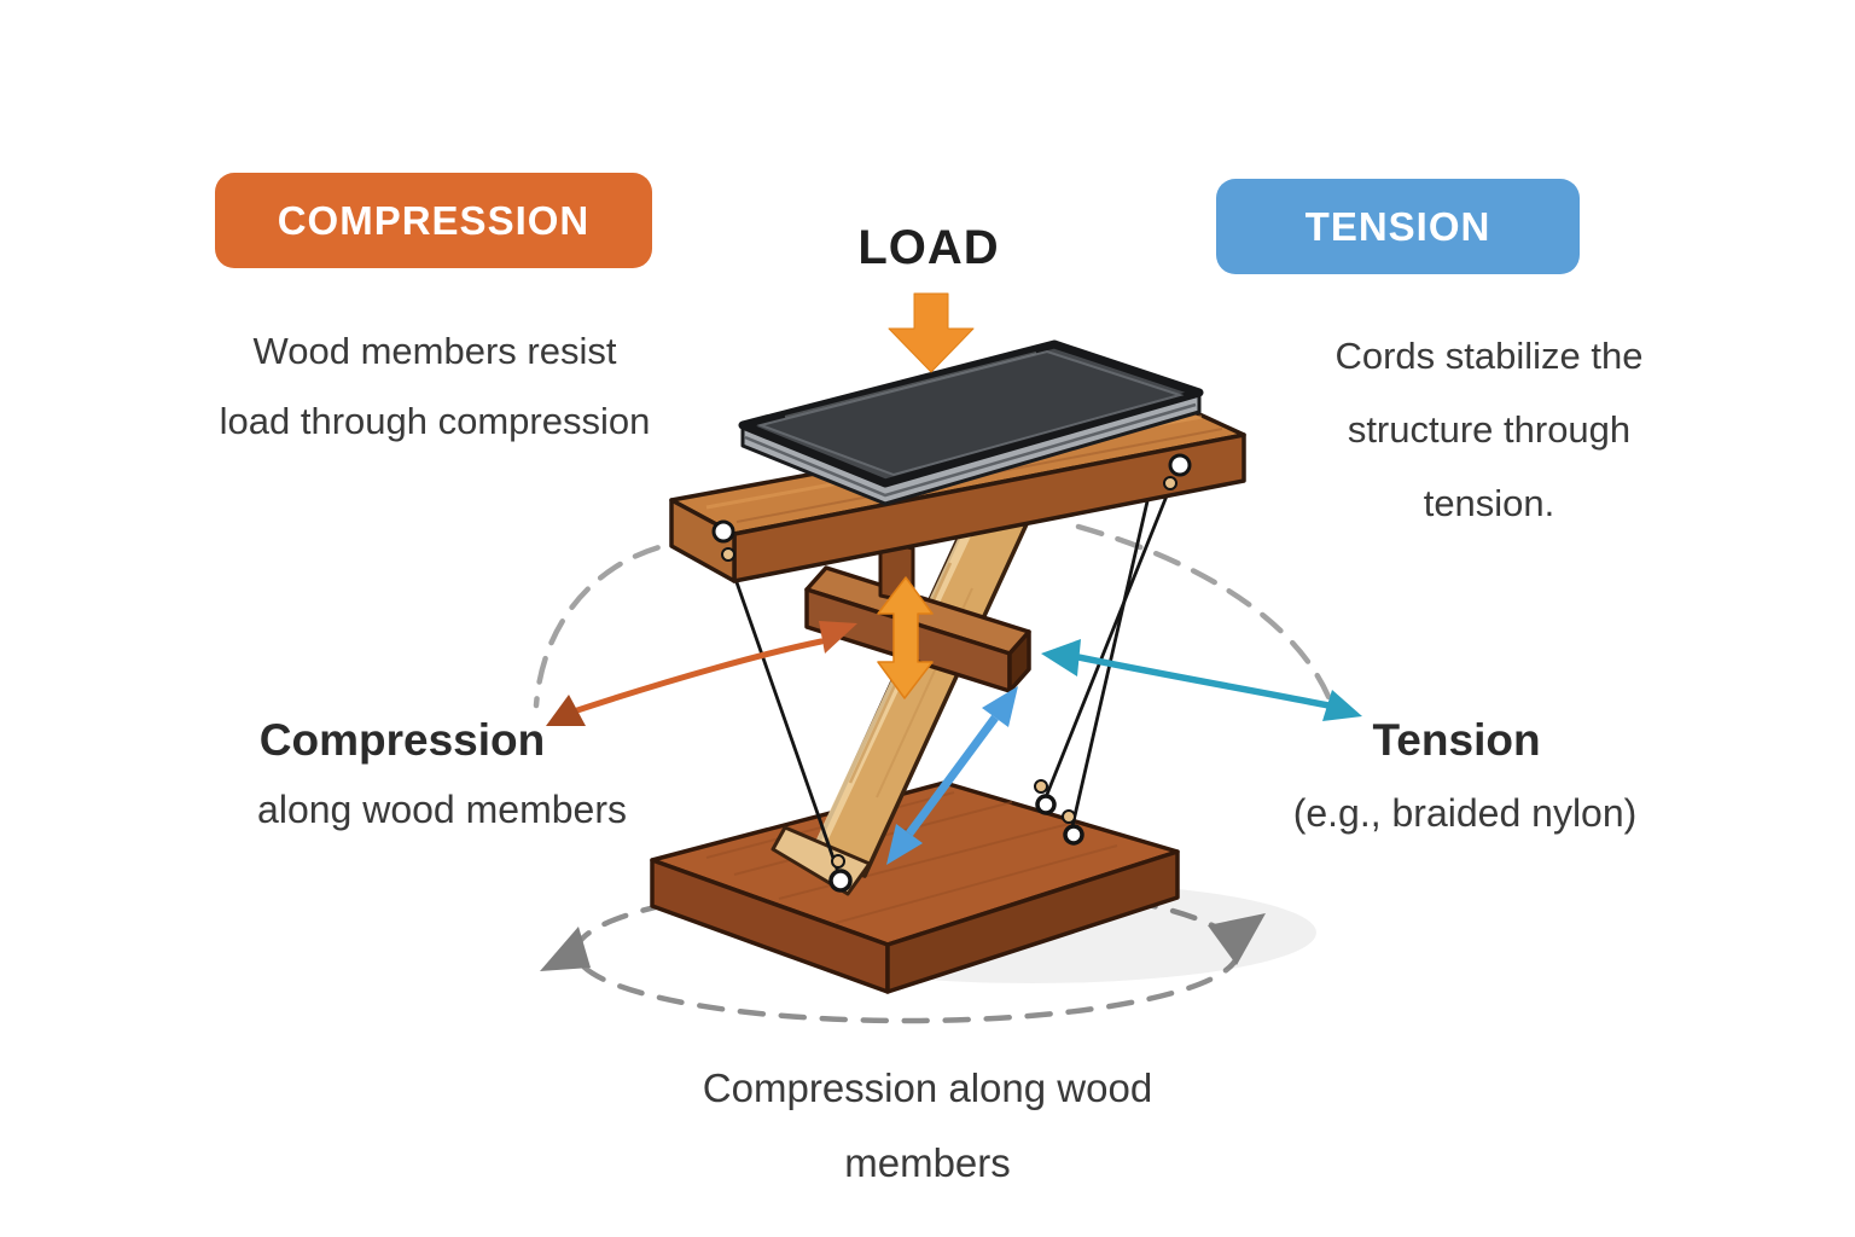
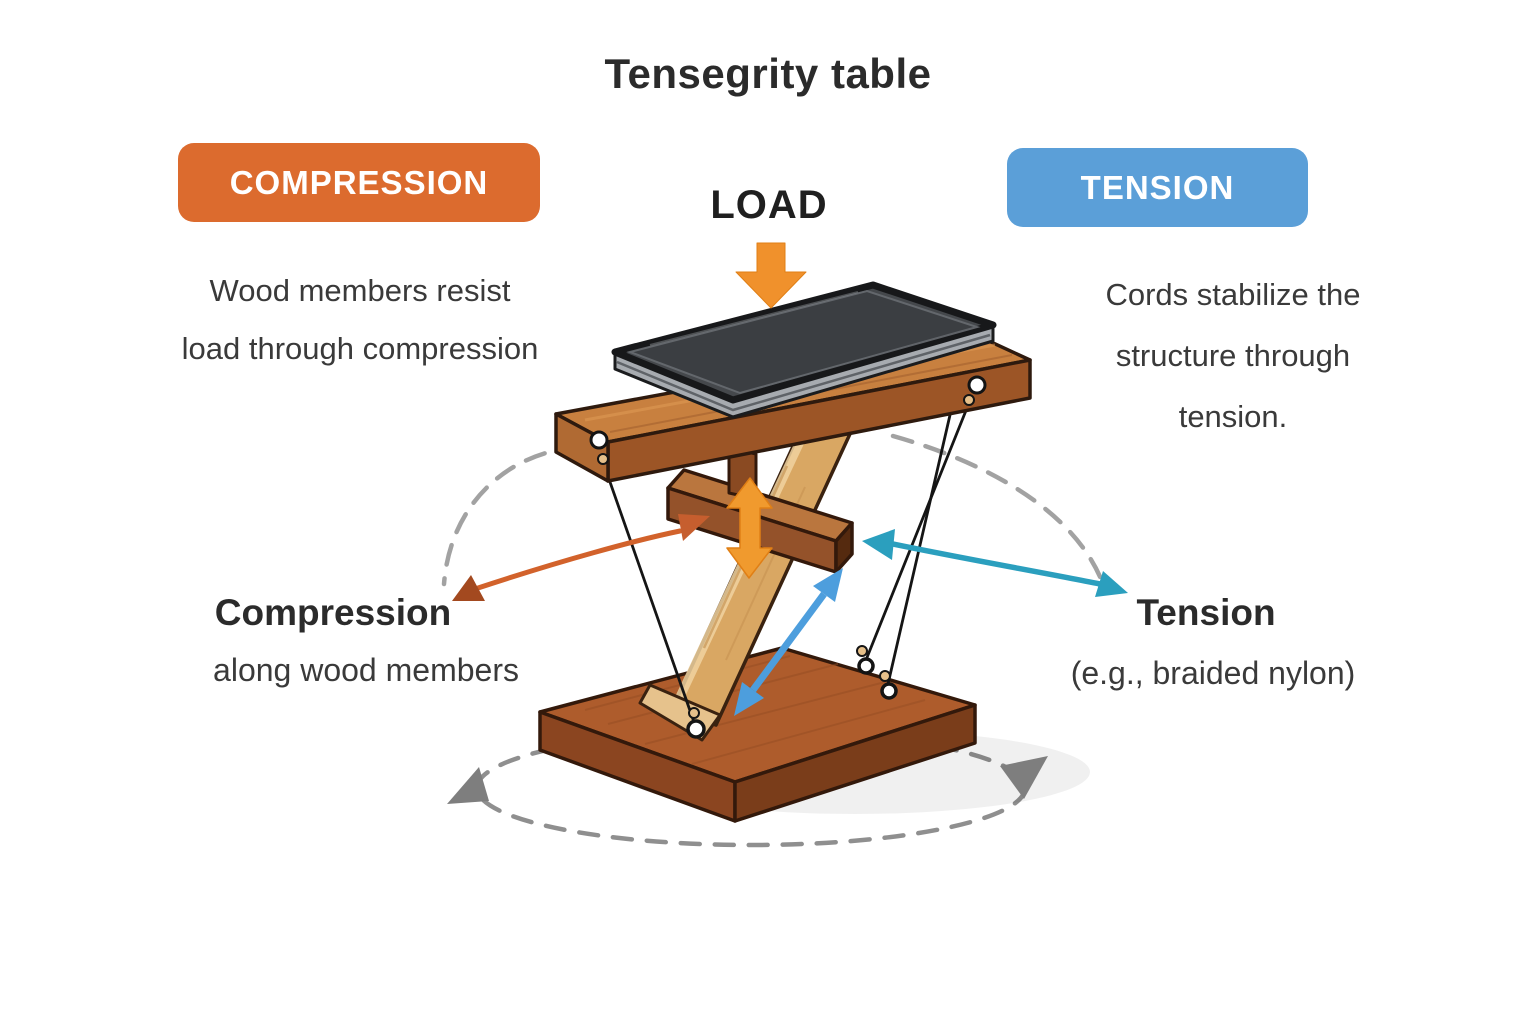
+ Tensegrity table
  COMPRESSION
  TENSION
  LOAD
  Wood members resist
  load through compression
  Cords stabilize the
  structure through
  tension.
  Compression
  along wood members
  Tension
  (e.g., braided nylon)
- Compression along wood
- members
